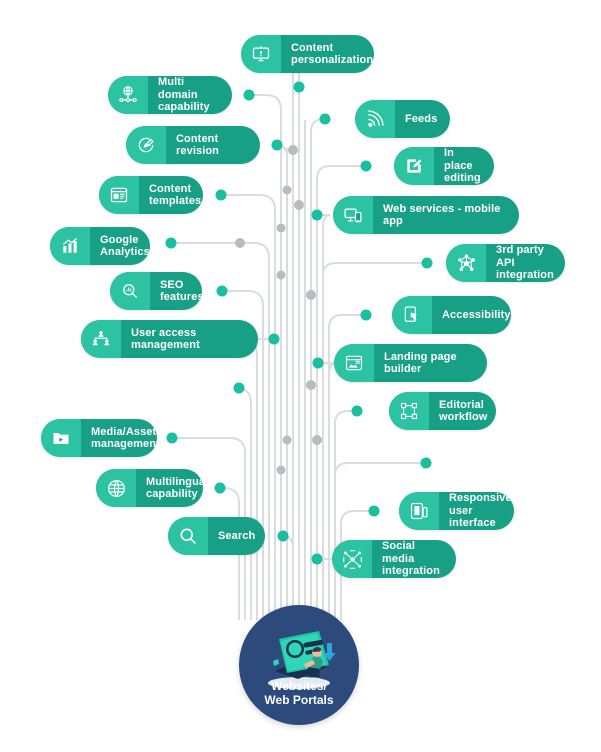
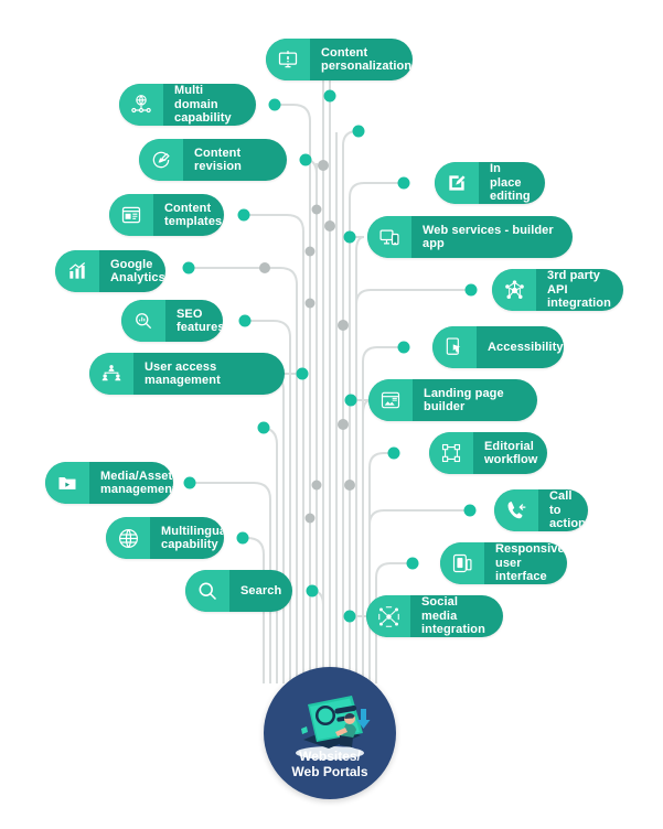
  Multi domain
  capability
  Content revision
  Content
  templates
  Google
  Analytics
  SEO
  features
  User access management
  Media/Asset
  managemen
  Multilingua
  capability
  Search
- Feeds
  In place
  editing
- Web services - mobile app
+ Web services - builder app
  3rd party API
  integration
  Accessibility
  Landing page builder
  Editorial
  workflow
+ Call to
+ action
  Responsive
  user interface
  Social media
  integration
  Content
  personalization
  Websites/
  Web Portals
